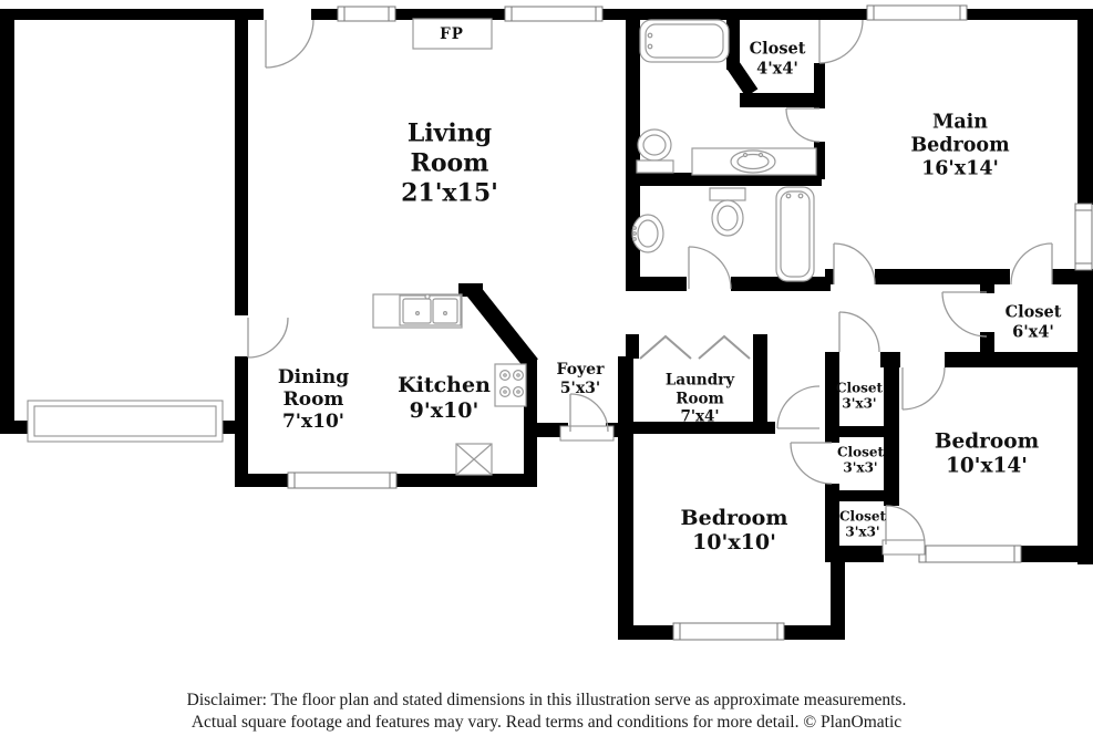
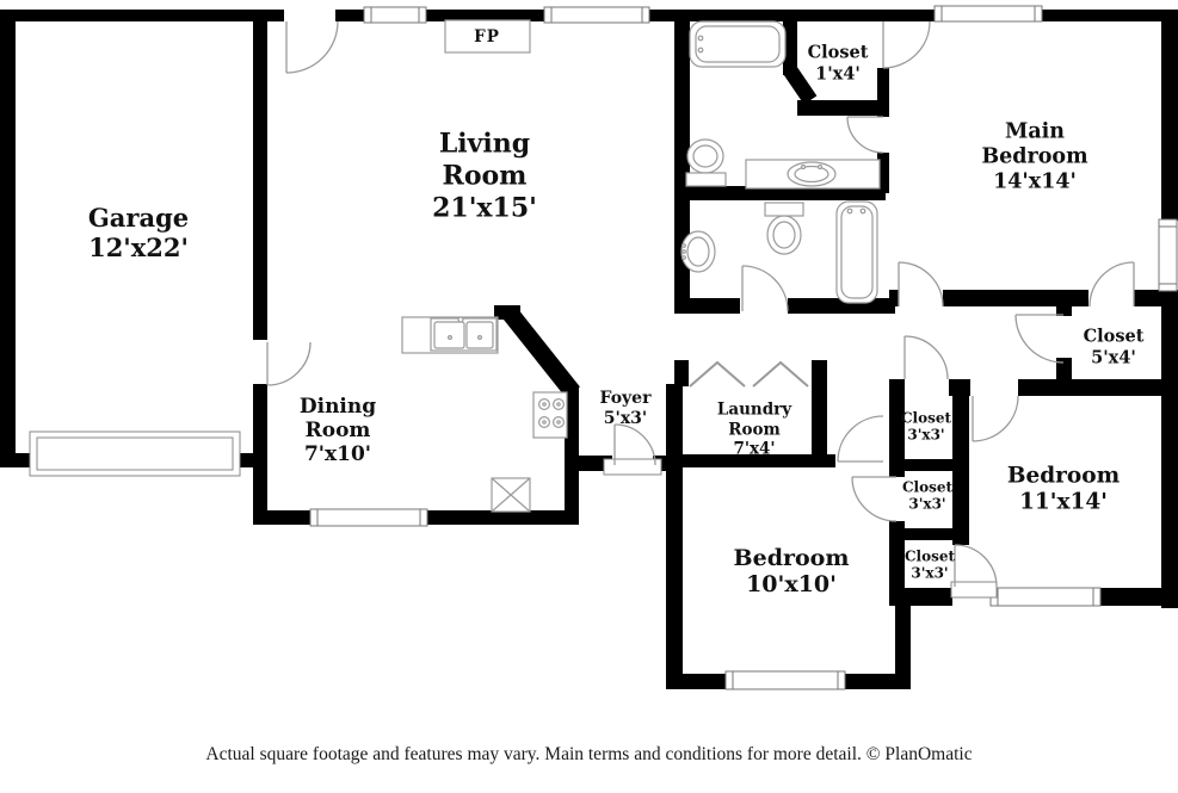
+ Garage
+ 12'x22'
  Living
  Room
  21'x15'
  Dining
  Room
  7'x10'
- Kitchen
- 9'x10'
  Foyer
  5'x3'
  Laundry
  Room
  7'x4'
  Main
  Bedroom
- 16'x14'
+ 14'x14'
  Closet
- 4'x4'
+ 1'x4'
  Closet
- 6'x4'
+ 5'x4'
  Closet
  3'x3'
  Closet
  3'x3'
  Closet
  3'x3'
  Bedroom
- 10'x14'
+ 11'x14'
  Bedroom
  10'x10'
  FP
- Disclaimer: The floor plan and stated dimensions in this illustration serve as approximate measurements.
- Actual square footage and features may vary. Read terms and conditions for more detail. © PlanOmatic
+ Actual square footage and features may vary. Main terms and conditions for more detail. © PlanOmatic
